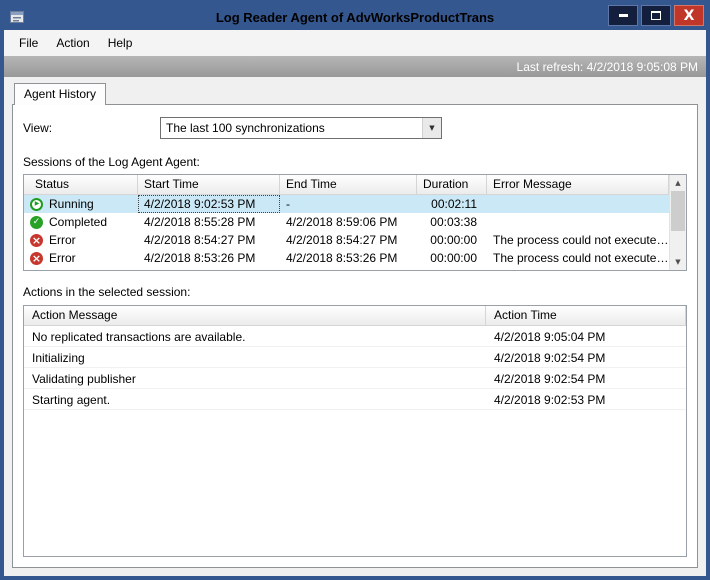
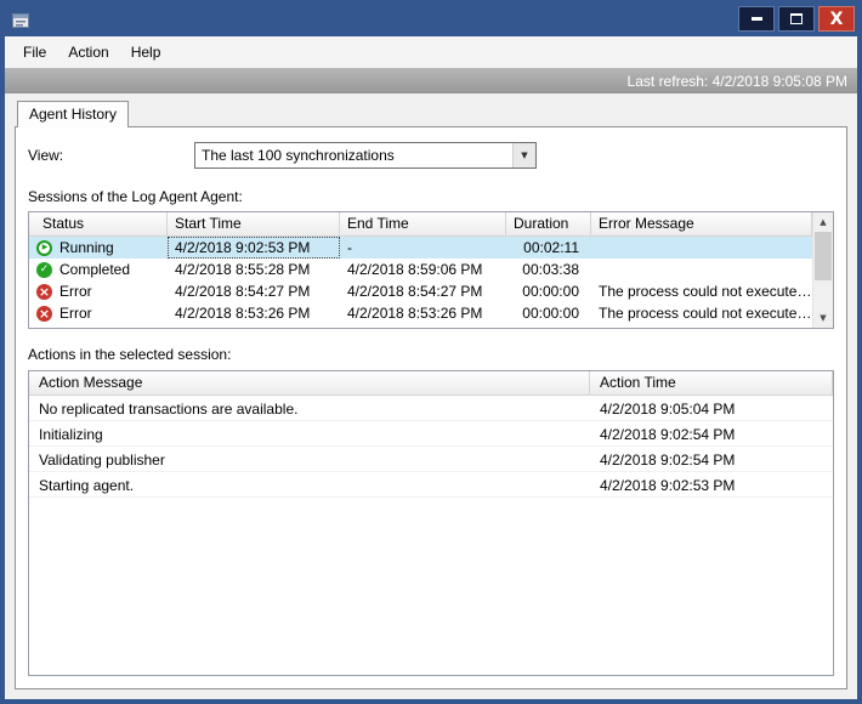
- Log Reader Agent of AdvWorksProductTrans
  X
  File
  Action
  Help
  Last refresh: 4/2/2018 9:05:08 PM
  Agent History
  View:
  The last 100 synchronizations
  ▼
  Sessions of the Log Agent Agent:
  Status
  Start Time
  End Time
  Duration
  Error Message
  Running
  4/2/2018 9:02:53 PM
  -
  00:02:11
  Completed
  4/2/2018 8:55:28 PM
  4/2/2018 8:59:06 PM
  00:03:38
  Error
  4/2/2018 8:54:27 PM
  4/2/2018 8:54:27 PM
  00:00:00
  The process could not execute '..
  Error
  4/2/2018 8:53:26 PM
  4/2/2018 8:53:26 PM
  00:00:00
  The process could not execute '..
  ▲
  ▼
  Actions in the selected session:
  Action Message
  Action Time
  No replicated transactions are available.
  4/2/2018 9:05:04 PM
  Initializing
  4/2/2018 9:02:54 PM
  Validating publisher
  4/2/2018 9:02:54 PM
  Starting agent.
  4/2/2018 9:02:53 PM
